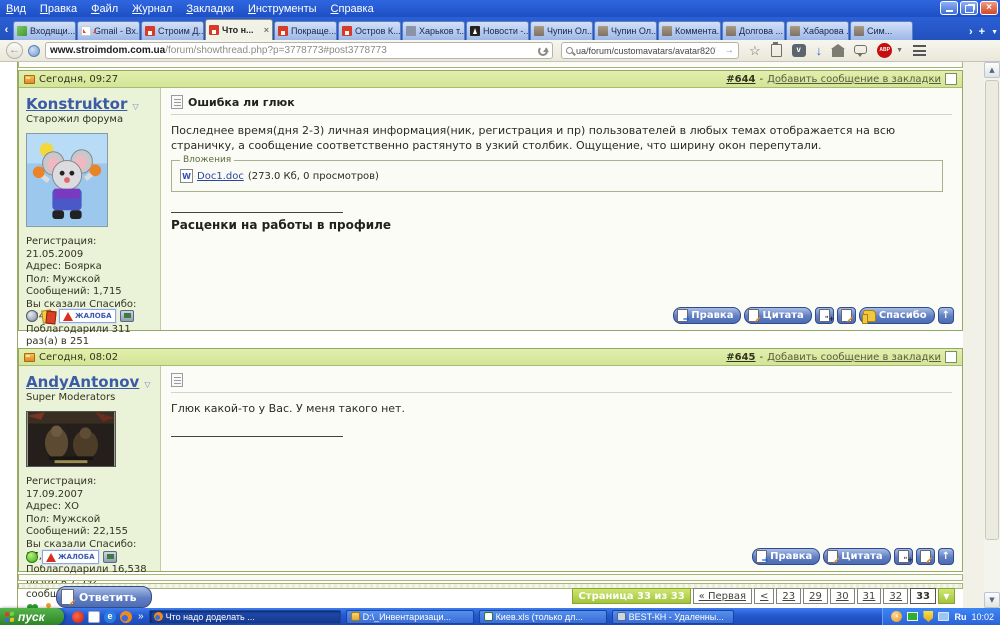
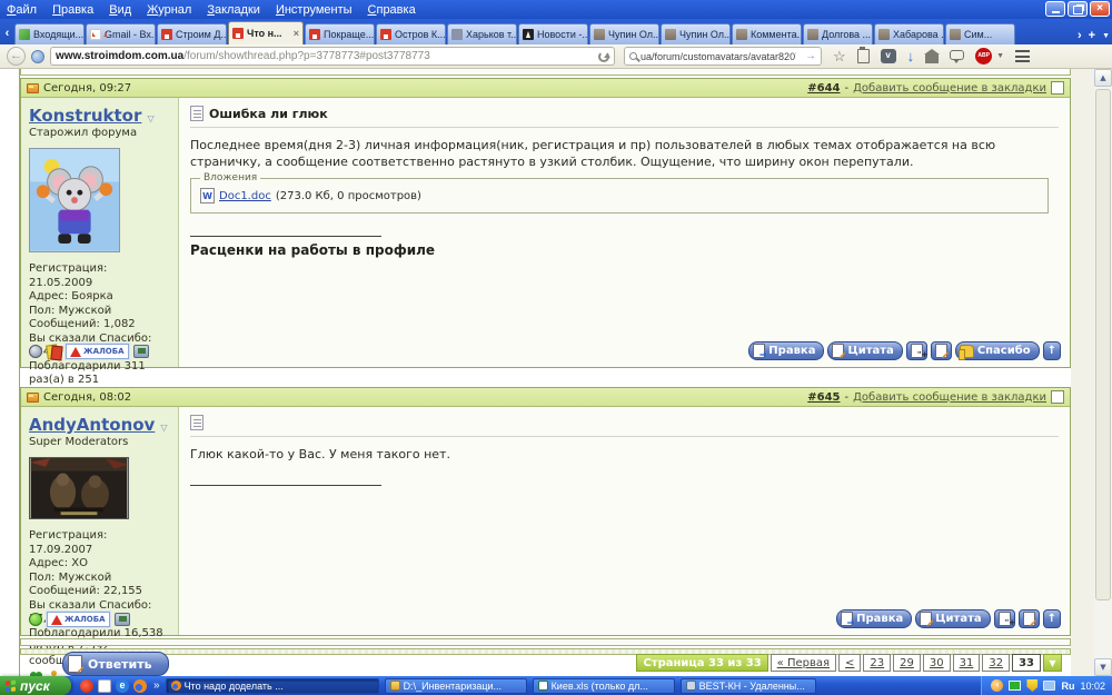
- Вид
+ Файл
  Правка
- Файл
+ Вид
  Журнал
  Закладки
  Инструменты
  Справка
  ×
  ‹
  Входящи...
  Gmail - Вх.
  Строим Д..
  Что н...
  ×
  Покраще...
  Остров К...
  Харьков т..
  Новости -..
  Чупин Ол..
  Чупин Ол..
  Коммента.
  Долгова ...
  Хабарова .
  Сим...
  ›
  +
  ←
  www.stroimdom.com.ua
  /forum/showthread.php?p=3778773#post3778773
  ua/forum/customavatars/avatar820
  →
  ☆
  v
  ↓
  Сегодня, 09:27
  #644
  -
  Добавить сообщение в закладки
  Konstruktor ▽
  Старожил форума
  Регистрация: 21.05.2009
  Адрес: Боярка
  Пол: Мужской
- Сообщений: 1,715
+ Сообщений: 1,082
  Вы сказали Спасибо:
  Поблагодарили 311 раз(а) в 251
  ЖАЛОБА
  Ошибка ли глюк
  Последнее время(дня 2-3) личная информация(ник, регистрация и пр) пользователей в любых темах отображается на всю страничку, а сообщение соответственно растянуто в узкий столбик. Ощущение, что ширину окон перепутали.
  Вложения
  W
  Doc1.doc
  (273.0 Кб, 0 просмотров)
  Расценки на работы в профиле
  Правка
  Цитата
  "+
  Спасибо
  ↑
  Сегодня, 08:02
  #645
  -
  Добавить сообщение в закладки
  AndyAntonov ▽
  Super Moderators
  Регистрация: 17.09.2007
  Адрес: ХО
  Пол: Мужской
  Сообщений: 22,155
  Вы сказали Спасибо: ,
  Поблагодарили 16,538 раз(а) в 7,592 сообщ
  ЖАЛОБА
  Глюк какой-то у Вас. У меня такого нет.
  Правка
  Цитата
  "+
  ↑
  Ответить
  Страница 33 из 33
  « Первая
  <
  23
  29
  30
  31
  32
  33
  ▼
  ▲
  ▼
  пуск
  e
  »
  Что надо доделать ...
  D:\_Инвентаризаци...
  Киев.xls (только дл...
  BEST-КН - Удаленны...
  ‹
  Ru
  10:02
